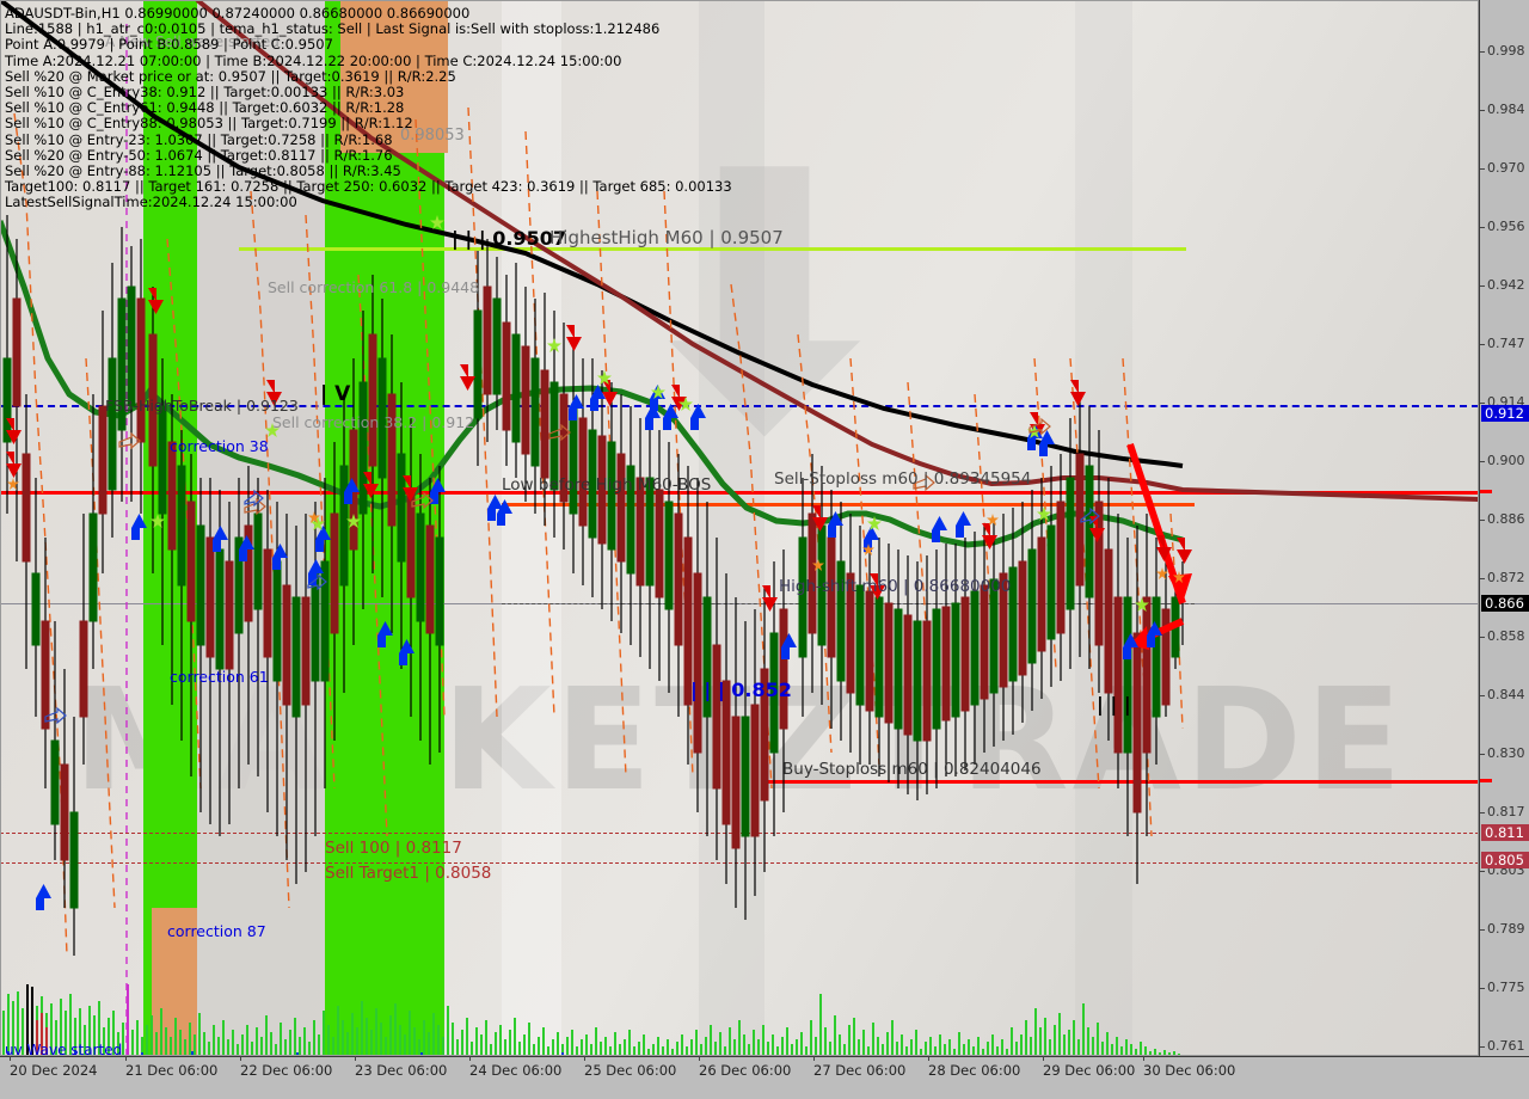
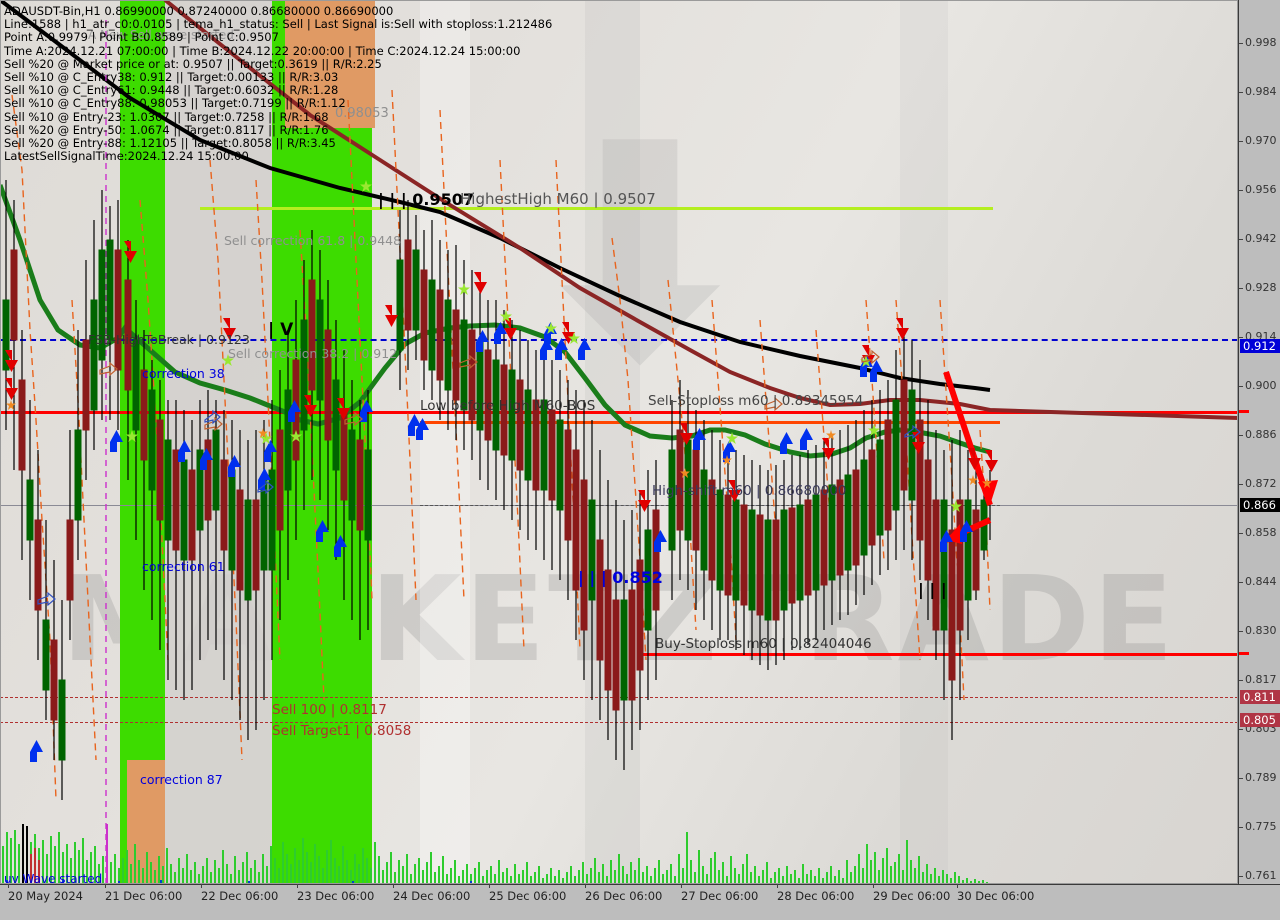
  ⬇
  AKETZTRDE
  A New Sell wave started
  0.98053
  | | | 0.9507
  HighestHigh M60 | 0.9507
  Sell correction 61.8 | 0.9448
  FSB-HighToBreak | 0.9123
  Sell correction 38.2 | 0.912
  | V
  correction 38
  Low before High M60-BOS
  Sell-Stoploss m60 | 0.89345954
  High-shift m60 | 0.86680000
  correction 61
  | | | 0.852
  | | |
  Buy-Stoploss m60 | 0.82404046
  Sell 100 | 0.8117
  Sell Target1 | 0.8058
  correction 87
  uv Wave started
  ADAUSDT-Bin,H1 0.86990000 0.87240000 0.86680000 0.86690000
  Line:1588 | h1_atr_c0:0.0105 | tema_h1_status: Sell | Last Signal is:Sell with stoploss:1.212486
  Point A:0.9979 | Point B:0.8589 | Point C:0.9507
  Time A:2024.12.21 07:00:00 | Time B:2024.12.22 20:00:00 | Time C:2024.12.24 15:00:00
  Sell %20 @ Market price or at: 0.9507 || Target:0.3619 || R/R:2.25
  Sell %10 @ C_Entry38: 0.912 || Target:0.00133 || R/R:3.03
  Sell %10 @ C_Entry61: 0.9448 || Target:0.6032 || R/R:1.28
  Sell %10 @ C_Entry88: 0.98053 || Target:0.7199 || R/R:1.12
  Sell %10 @ Entry-23: 1.0307 || Target:0.7258 || R/R:1.68
  Sell %20 @ Entry-50: 1.0674 || Target:0.8117 || R/R:1.76
  Sell %20 @ Entry-88: 1.12105 || Target:0.8058 || R/R:3.45
- Target100: 0.8117 || Target 161: 0.7258 || Target 250: 0.6032 || Target 423: 0.3619 || Target 685: 0.00133
  LatestSellSignalTime:2024.12.24 15:00:00
  0.998
  0.984
  0.970
  0.956
  0.942
- 0.747
+ 0.928
  0.914
  0.900
  0.886
  0.872
  0.858
  0.844
  0.830
  0.817
  0.803
  0.789
  0.775
  0.761
  0.912
  0.866
  0.811
  0.805
- 20 Dec 2024
+ 20 May 2024
  21 Dec 06:00
  22 Dec 06:00
  23 Dec 06:00
  24 Dec 06:00
  25 Dec 06:00
  26 Dec 06:00
  27 Dec 06:00
  28 Dec 06:00
  29 Dec 06:00
  30 Dec 06:00
